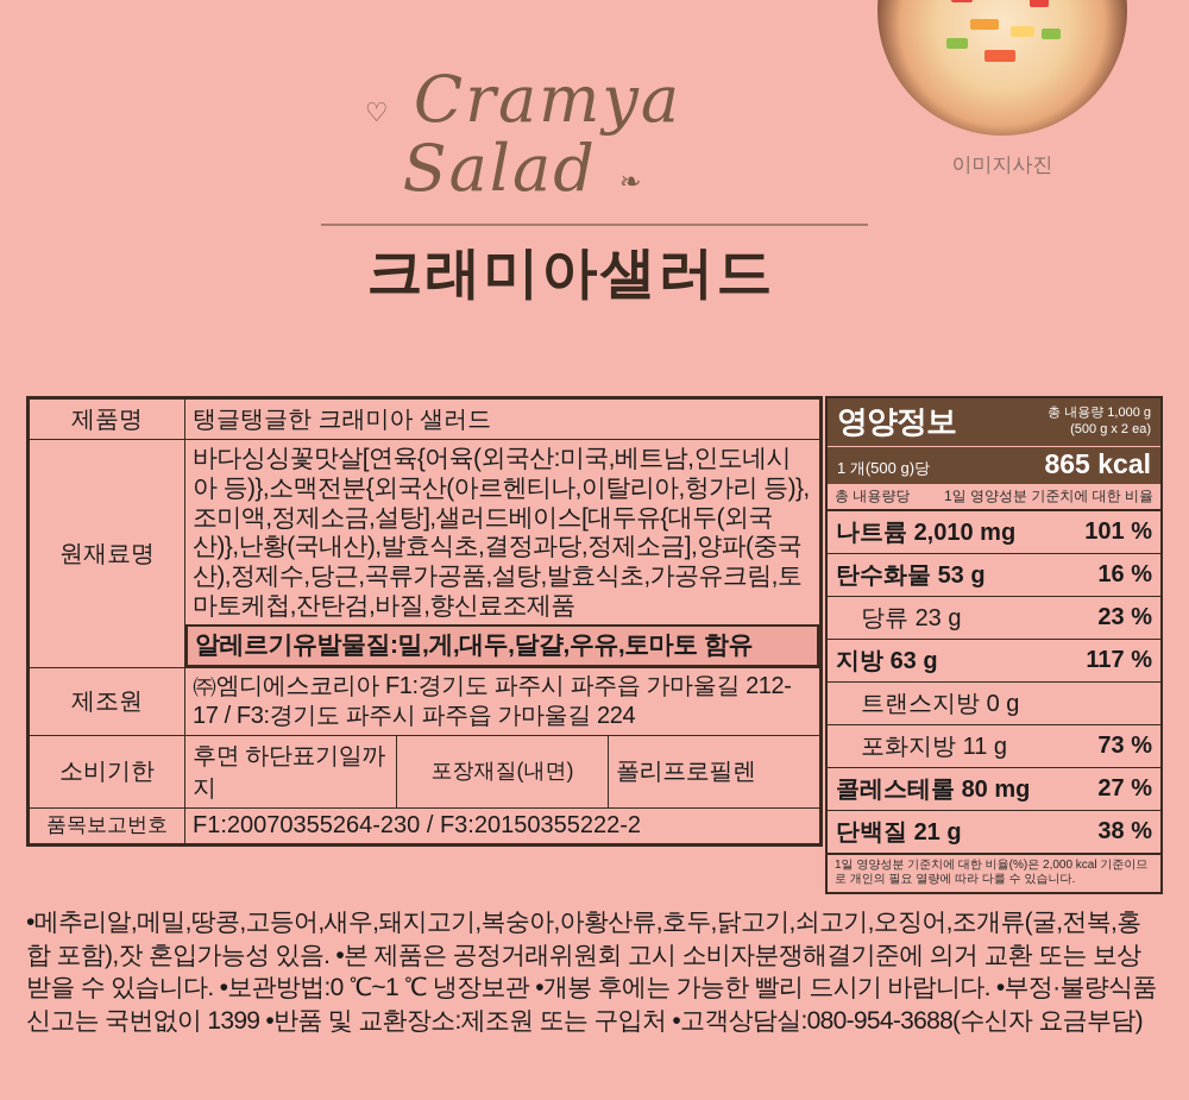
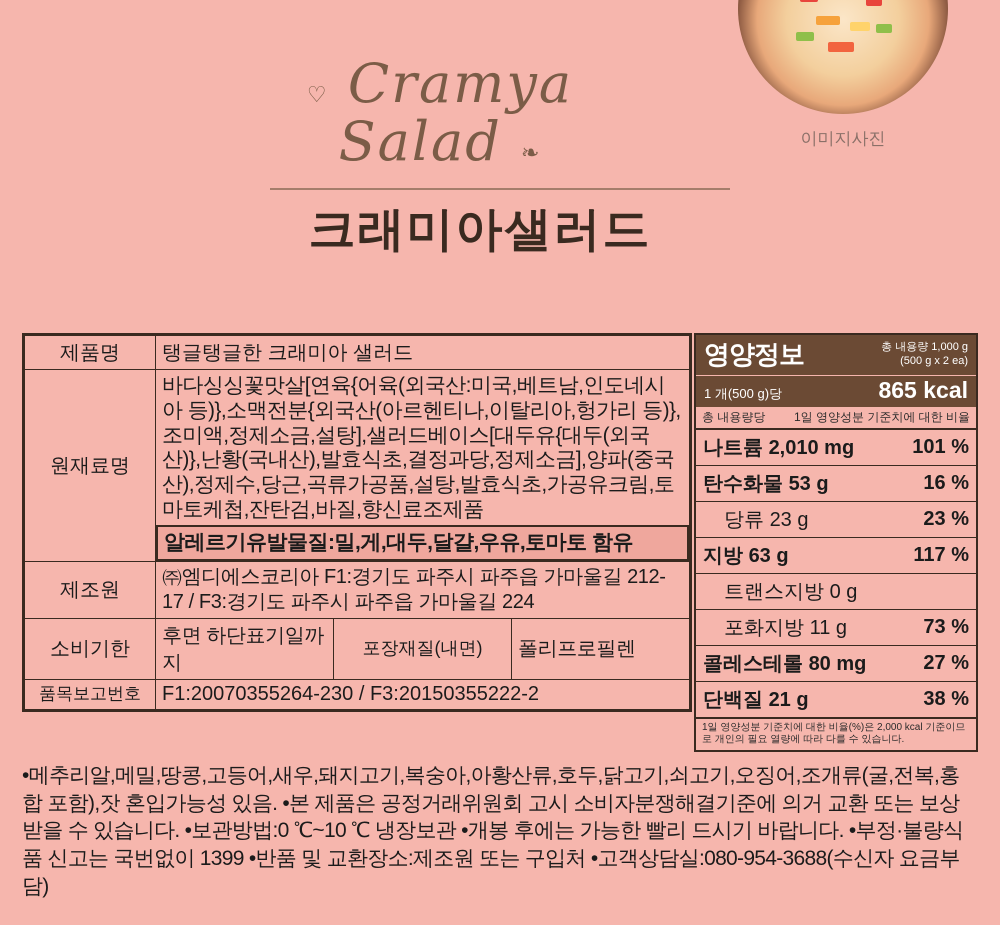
  이미지사진
  ♡ Cramya
  Salad ❧
  크래미아샐러드
  제품명	탱글탱글한 크래미아 샐러드
  원재료명	바다싱싱꽃맛살[연육{어육(외국산:미국,베트남,인도네시아 등)},소맥전분{외국산(아르헨티나,이탈리아,헝가리 등)},조미액,정제소금,설탕],샐러드베이스[대두유{대두(외국산)},난황(국내산),발효식초,결정과당,정제소금],양파(중국산),정제수,당근,곡류가공품,설탕,발효식초,가공유크림,토마토케첩,잔탄검,바질,향신료조제품 알레르기유발물질:밀,게,대두,달걀,우유,토마토 함유
  제조원	㈜엠디에스코리아 F1:경기도 파주시 파주읍 가마울길 212-17 / F3:경기도 파주시 파주읍 가마울길 224
  소비기한	후면 하단표기일까지	포장재질(내면)	폴리프로필렌
  품목보고번호	F1:20070355264-230 / F3:20150355222-2
  영양정보
  총 내용량 1,000 g
  (500 g x 2 ea)
  1 개(500 g)당
  865 kcal
  총 내용량당
  1일 영양성분 기준치에 대한 비율
  나트륨 2,010 mg	101 %
  탄수화물 53 g	16 %
  당류 23 g	23 %
  지방 63 g	117 %
  트랜스지방 0 g
  포화지방 11 g	73 %
  콜레스테롤 80 mg	27 %
  단백질 21 g	38 %
  1일 영양성분 기준치에 대한 비율(%)은 2,000 kcal 기준이므로 개인의 필요 열량에 따라 다를 수 있습니다.
- •메추리알,메밀,땅콩,고등어,새우,돼지고기,복숭아,아황산류,호두,닭고기,쇠고기,오징어,조개류(굴,전복,홍합 포함),잣 혼입가능성 있음. •본 제품은 공정거래위원회 고시 소비자분쟁해결기준에 의거 교환 또는 보상받을 수 있습니다. •보관방법:0 ℃~1 ℃ 냉장보관 •개봉 후에는 가능한 빨리 드시기 바랍니다. •부정·불량식품 신고는 국번없이 1399 •반품 및 교환장소:제조원 또는 구입처 •고객상담실:080-954-3688(수신자 요금부담)
+ •메추리알,메밀,땅콩,고등어,새우,돼지고기,복숭아,아황산류,호두,닭고기,쇠고기,오징어,조개류(굴,전복,홍합 포함),잣 혼입가능성 있음. •본 제품은 공정거래위원회 고시 소비자분쟁해결기준에 의거 교환 또는 보상받을 수 있습니다. •보관방법:0 ℃~10 ℃ 냉장보관 •개봉 후에는 가능한 빨리 드시기 바랍니다. •부정·불량식품 신고는 국번없이 1399 •반품 및 교환장소:제조원 또는 구입처 •고객상담실:080-954-3688(수신자 요금부담)
